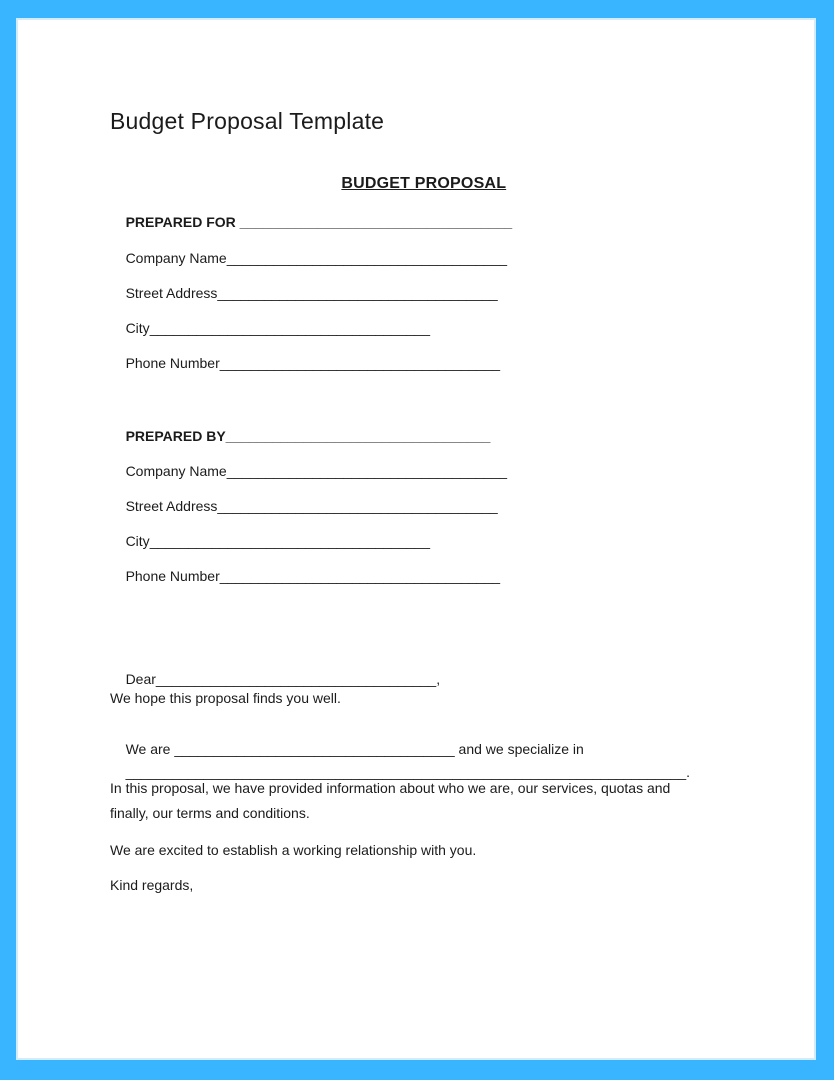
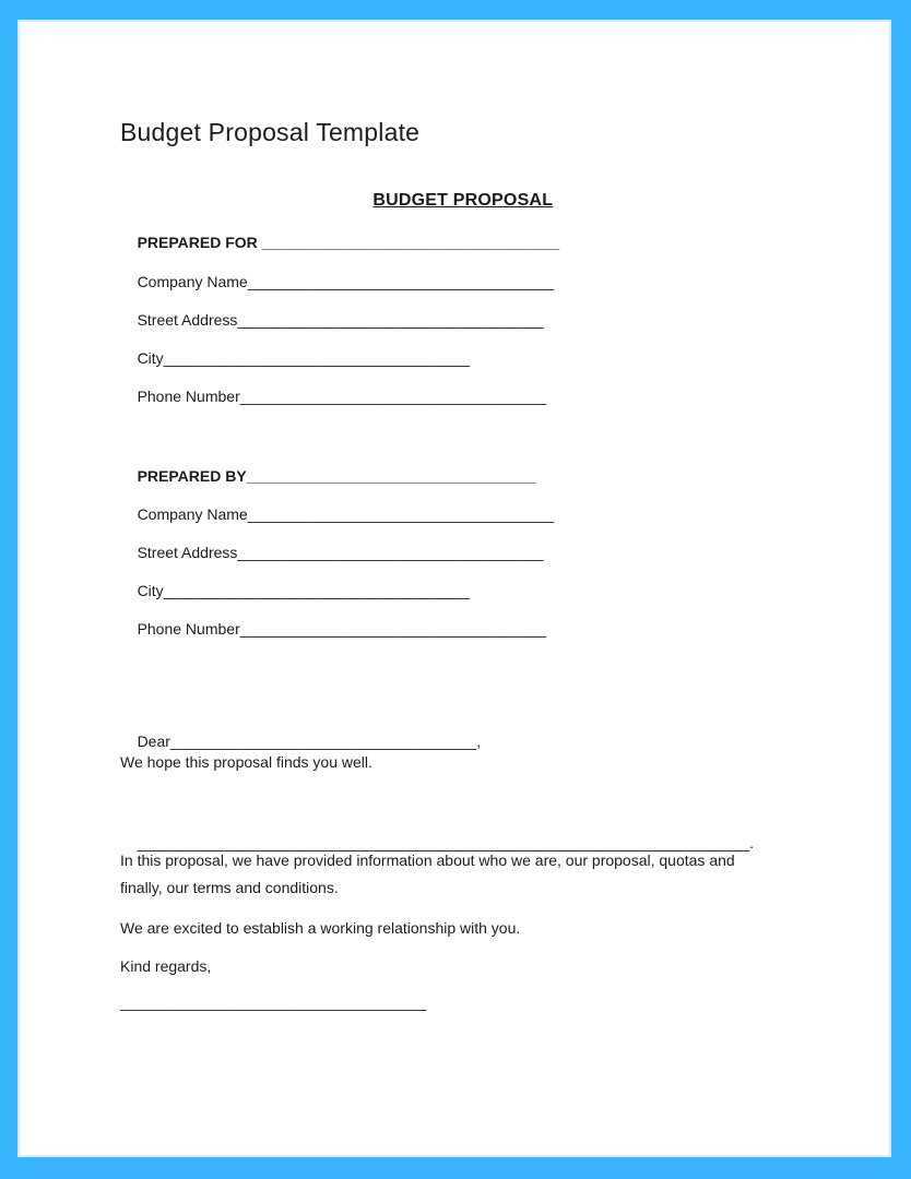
  Budget Proposal Template
  BUDGET PROPOSAL
  PREPARED FOR ___________________________________
  Company Name____________________________________
  Street Address____________________________________
  City____________________________________
  Phone Number____________________________________
  PREPARED BY__________________________________
  Company Name____________________________________
  Street Address____________________________________
  City____________________________________
  Phone Number____________________________________
  Dear____________________________________,
  We hope this proposal finds you well.
- We are ____________________________________ and we specialize in
  ________________________________________________________________________.
- In this proposal, we have provided information about who we are, our services, quotas and finally, our terms and conditions.
+ In this proposal, we have provided information about who we are, our proposal, quotas and finally, our terms and conditions.
  We are excited to establish a working relationship with you.
  Kind regards,
+ ____________________________________
